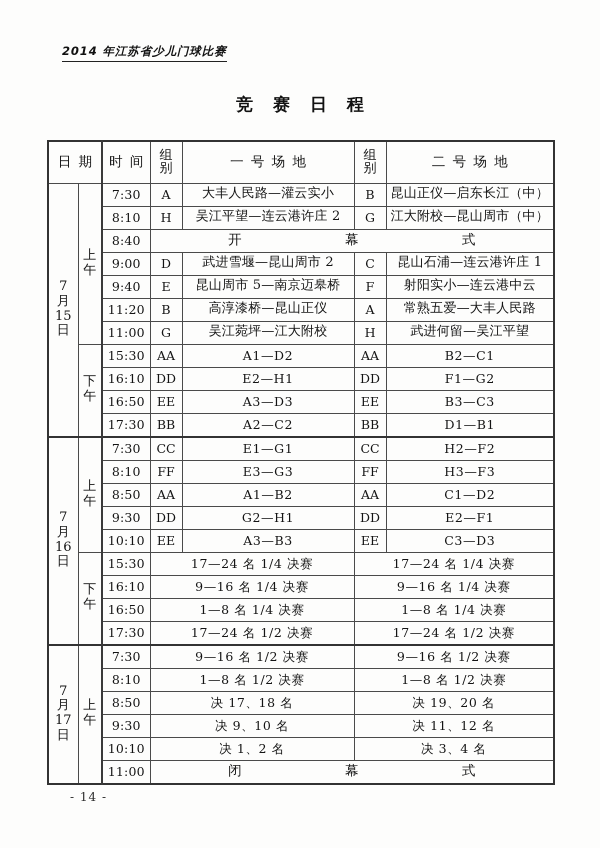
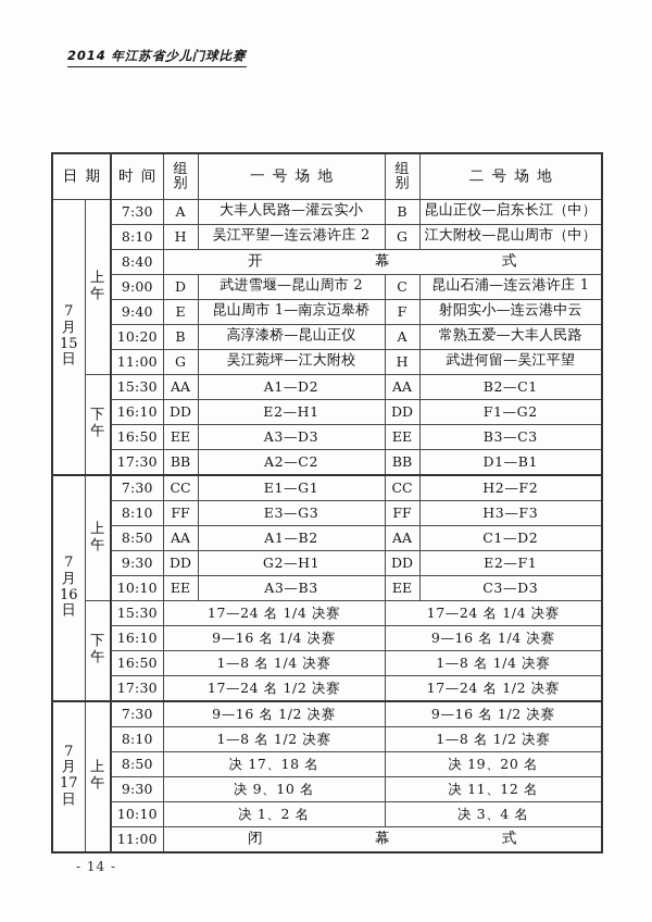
  2014 年江苏省少儿门球比赛
- 竞 赛 日 程
  日 期	时 间	组 别	一 号 场 地	组 别	二 号 场 地
  7月15日	上午	7:30	A	大丰人民路—灌云实小	B	昆山正仪—启东长江（中）
  8:10	H	吴江平望—连云港许庄 2	G	江大附校—昆山周市（中）
  8:40	开 幕 式
  9:00	D	武进雪堰—昆山周市 2	C	昆山石浦—连云港许庄 1
- 9:40	E	昆山周市 5—南京迈皋桥	F	射阳实小—连云港中云
+ 9:40	E	昆山周市 1—南京迈皋桥	F	射阳实小—连云港中云
- 11:20	B	高淳漆桥—昆山正仪	A	常熟五爱—大丰人民路
+ 10:20	B	高淳漆桥—昆山正仪	A	常熟五爱—大丰人民路
  11:00	G	吴江菀坪—江大附校	H	武进何留—吴江平望
  下午	15:30	AA	A1—D2	AA	B2—C1
  16:10	DD	E2—H1	DD	F1—G2
  16:50	EE	A3—D3	EE	B3—C3
  17:30	BB	A2—C2	BB	D1—B1
  7月16日	上午	7:30	CC	E1—G1	CC	H2—F2
  8:10	FF	E3—G3	FF	H3—F3
  8:50	AA	A1—B2	AA	C1—D2
  9:30	DD	G2—H1	DD	E2—F1
  10:10	EE	A3—B3	EE	C3—D3
  下午	15:30	17—24 名 1/4 决赛	17—24 名 1/4 决赛
  16:10	9—16 名 1/4 决赛	9—16 名 1/4 决赛
  16:50	1—8 名 1/4 决赛	1—8 名 1/4 决赛
  17:30	17—24 名 1/2 决赛	17—24 名 1/2 决赛
  7月17日	上午	7:30	9—16 名 1/2 决赛	9—16 名 1/2 决赛
  8:10	1—8 名 1/2 决赛	1—8 名 1/2 决赛
  8:50	决 17、18 名	决 19、20 名
  9:30	决 9、10 名	决 11、12 名
  10:10	决 1、2 名	决 3、4 名
  11:00	闭 幕 式
  - 14 -
